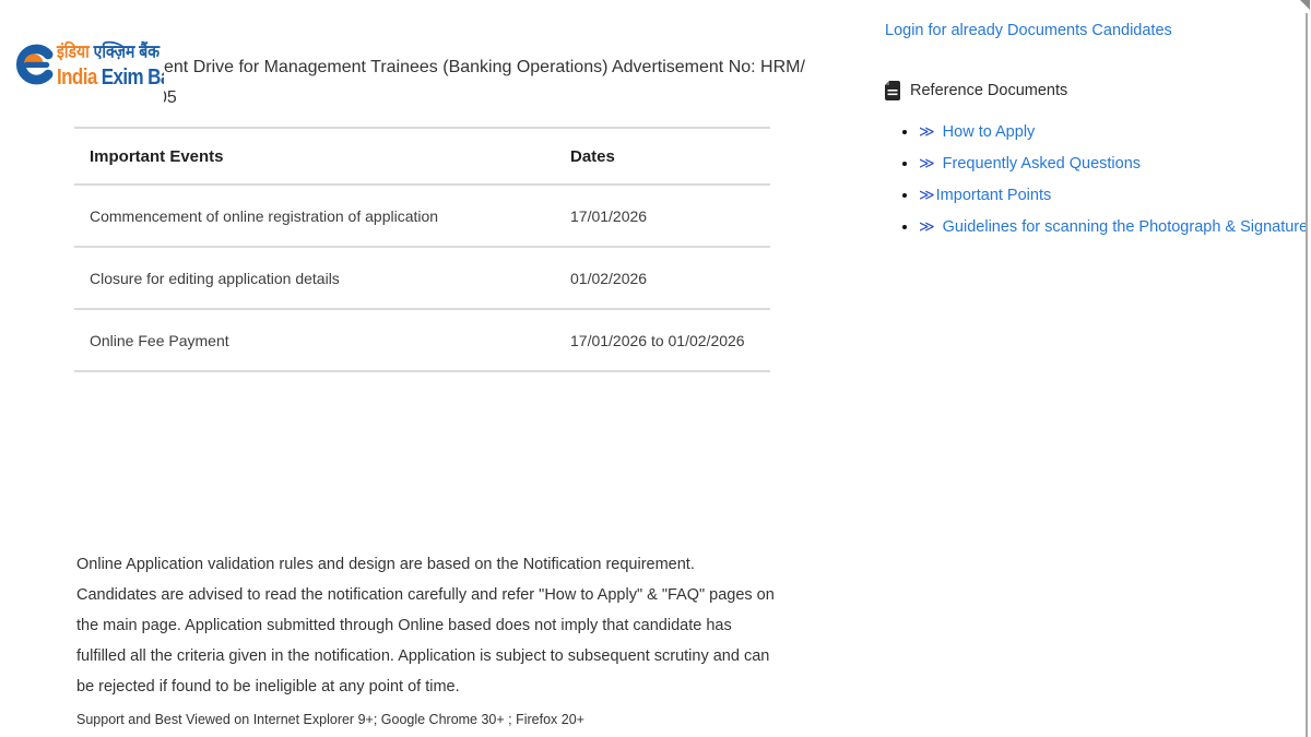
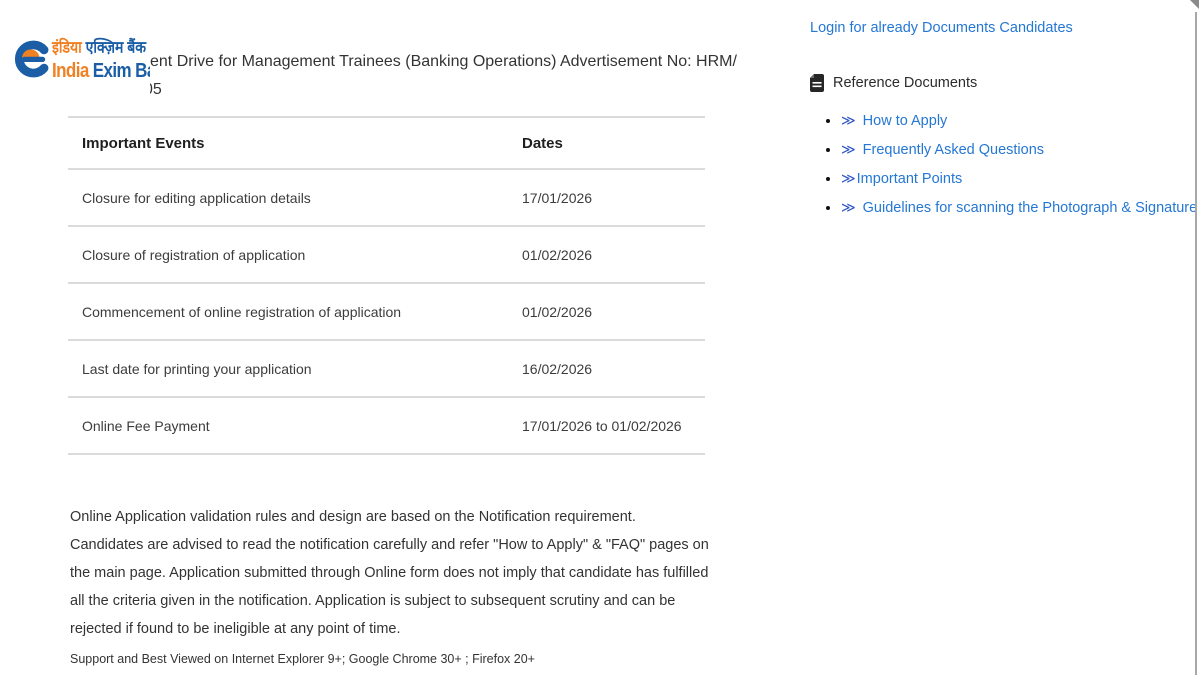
  ent Drive for Management Trainees (Banking Operations) Advertisement No: HRM/
  इंडिया एक्ज़िम बैंक
  India Exim B
  Important Events	Dates
- Commencement of online registration of application	17/01/2026
+ Closure for editing application details	17/01/2026
+ Closure of registration of application	01/02/2026
- Closure for editing application details	01/02/2026
+ Commencement of online registration of application	01/02/2026
+ Last date for printing your application	16/02/2026
  Online Fee Payment	17/01/2026 to 01/02/2026
- Online Application validation rules and design are based on the Notification requirement. Candidates are advised to read the notification carefully and refer "How to Apply" & "FAQ" pages on the main page. Application submitted through Online based does not imply that candidate has fulfilled all the criteria given in the notification. Application is subject to subsequent scrutiny and can be rejected if found to be ineligible at any point of time.
+ Online Application validation rules and design are based on the Notification requirement. Candidates are advised to read the notification carefully and refer "How to Apply" & "FAQ" pages on the main page. Application submitted through Online form does not imply that candidate has fulfilled all the criteria given in the notification. Application is subject to subsequent scrutiny and can be rejected if found to be ineligible at any point of time.
  Support and Best Viewed on Internet Explorer 9+; Google Chrome 30+ ; Firefox 20+
  Login for already Documents Candidates
  Reference Documents
  ≫ How to Apply
  ≫ Frequently Asked Questions
  ≫Important Points
  ≫ Guidelines for scanning the Photograph & Signature
